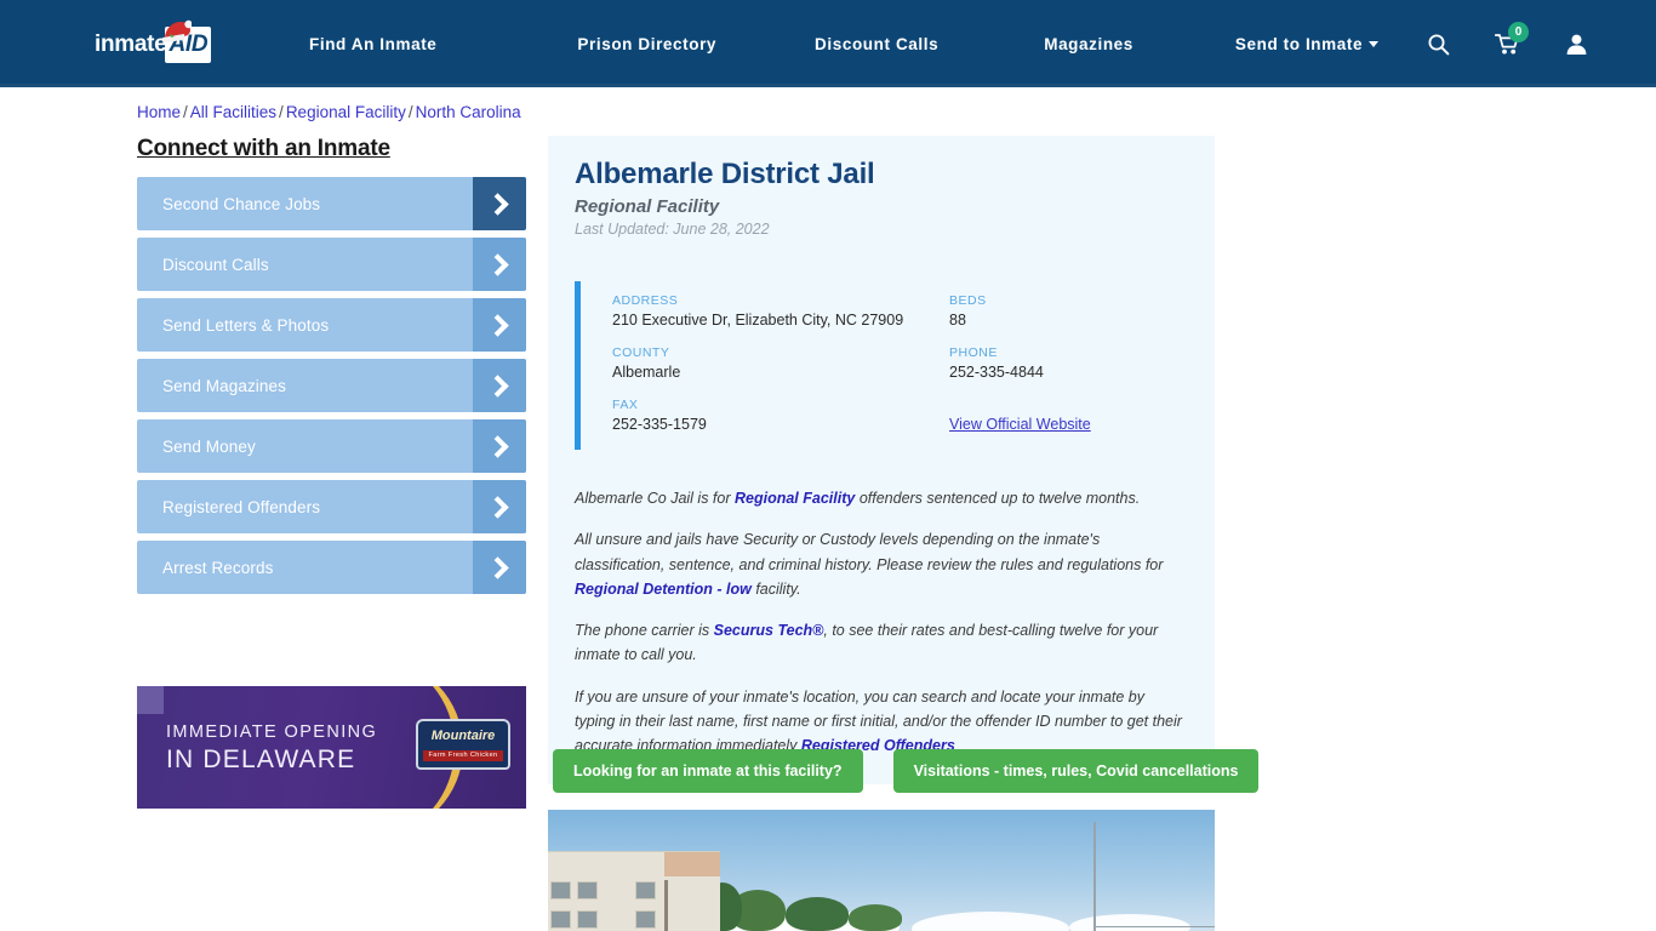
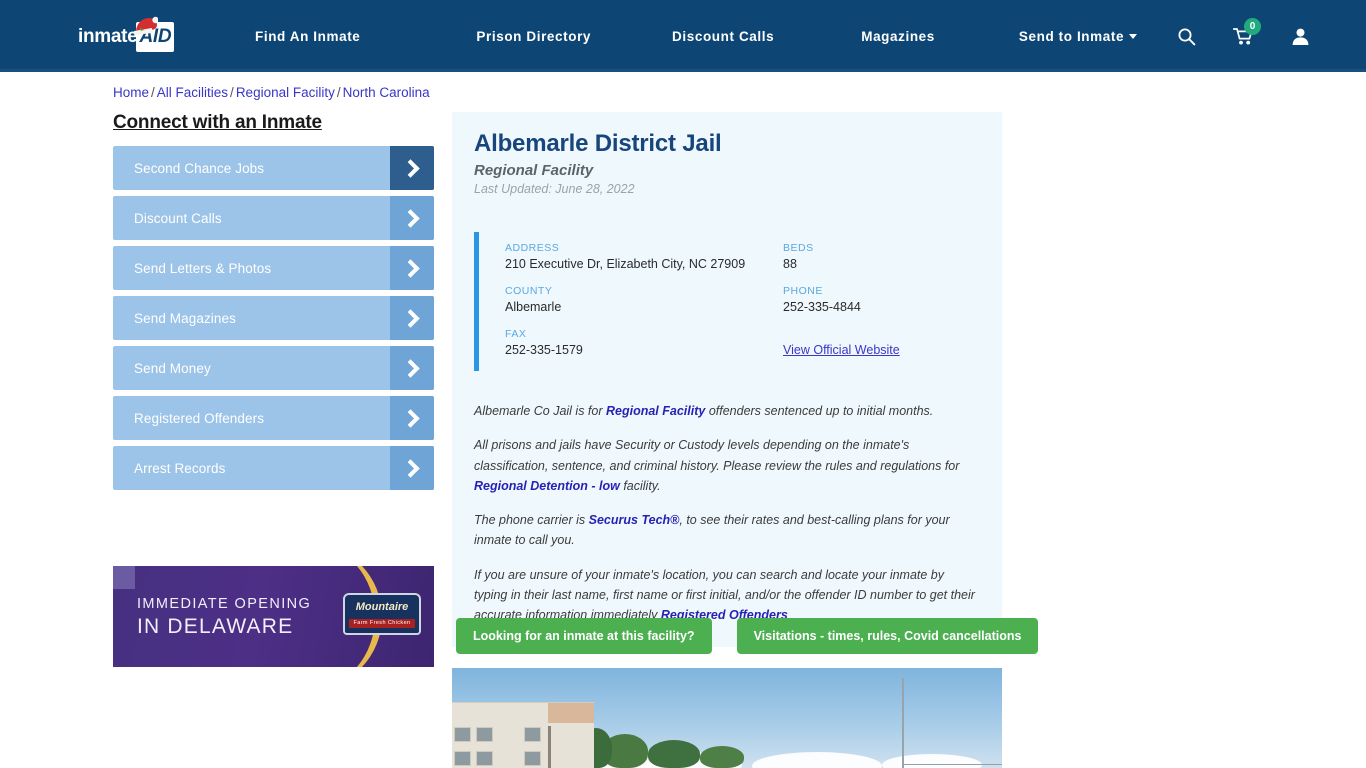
  inmateAID
  Find An Inmate
  Prison Directory
  Discount Calls
  Magazines
  Send to Inmate
  0
  Home / All Facilities / Regional Facility / North Carolina
  Connect with an Inmate
  Second Chance Jobs
  Discount Calls
  Send Letters & Photos
  Send Magazines
  Send Money
  Registered Offenders
  Arrest Records
  IMMEDIATE OPENING
  IN DELAWARE
  Mountaire
  Albemarle District Jail
  Regional Facility
  Last Updated: June 28, 2022
  ADDRESS
  210 Executive Dr, Elizabeth City, NC 27909
  BEDS
  88
  COUNTY
  Albemarle
  PHONE
  252-335-4844
  FAX
  252-335-1579
  View Official Website
- Albemarle Co Jail is for Regional Facility offenders sentenced up to twelve months.
+ Albemarle Co Jail is for Regional Facility offenders sentenced up to initial months.
- All unsure and jails have Security or Custody levels depending on the inmate's classification, sentence, and criminal history. Please review the rules and regulations for Regional Detention - low facility.
+ All prisons and jails have Security or Custody levels depending on the inmate's classification, sentence, and criminal history. Please review the rules and regulations for Regional Detention - low facility.
- The phone carrier is Securus Tech®, to see their rates and best-calling twelve for your inmate to call you.
+ The phone carrier is Securus Tech®, to see their rates and best-calling plans for your inmate to call you.
  If you are unsure of your inmate's location, you can search and locate your inmate by typing in their last name, first name or first initial, and/or the offender ID number to get their accurate information immediately Registered Offenders
  Looking for an inmate at this facility?
  Visitations - times, rules, Covid cancellations
